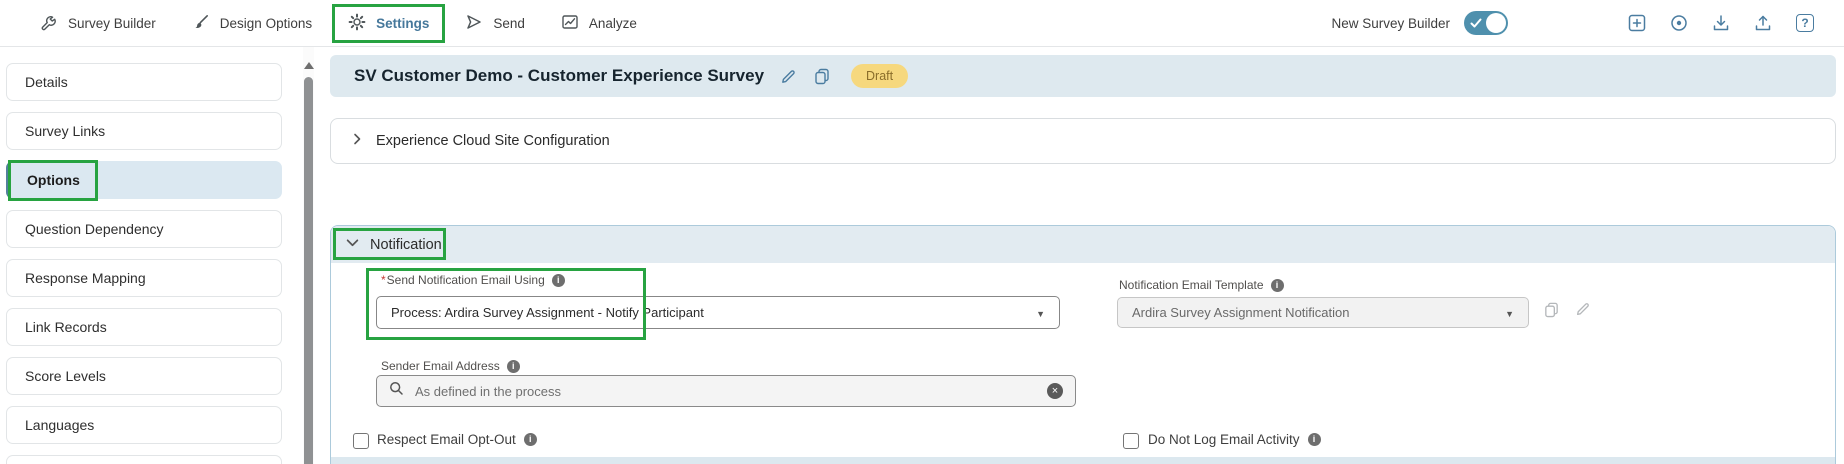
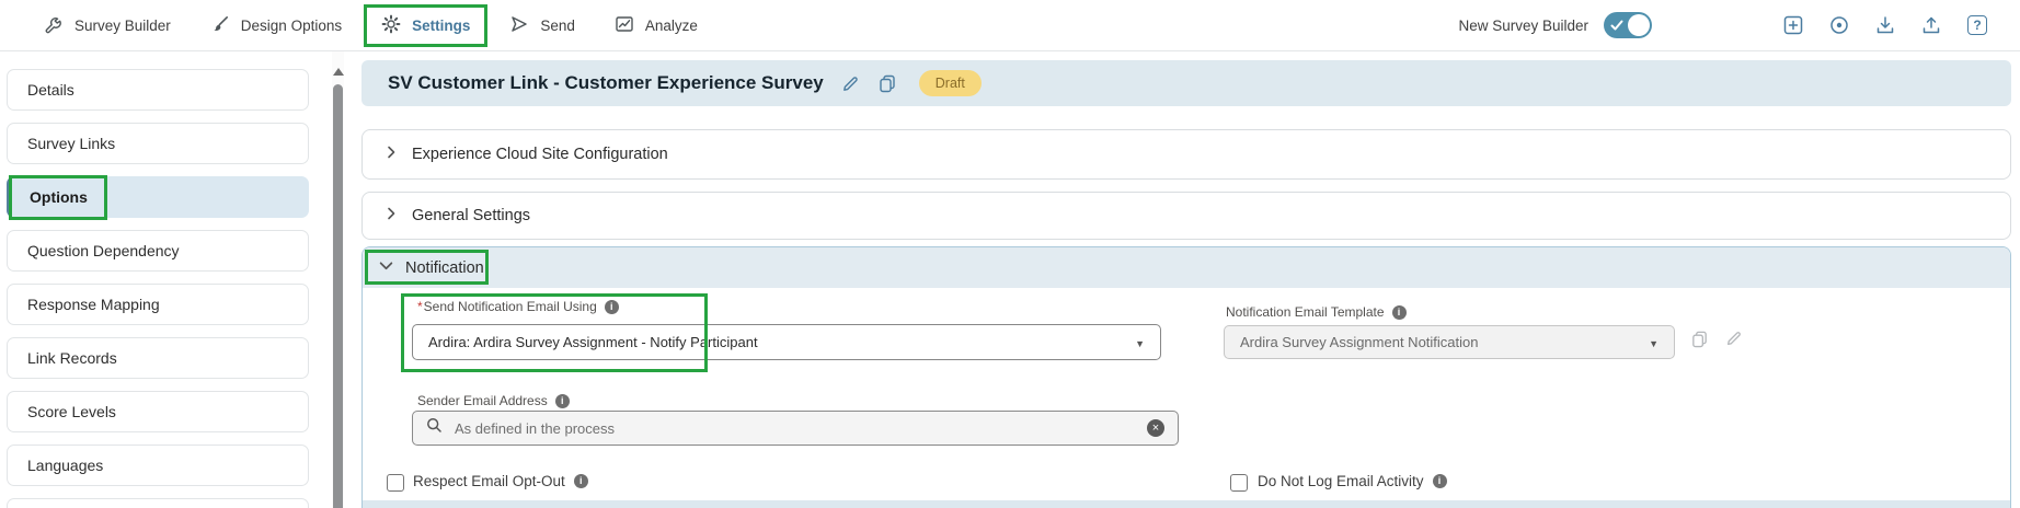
  Survey Builder
  Design Options
  Settings
  Send
  Analyze
  New Survey Builder
  Details
  Survey Links
  Options
  Question Dependency
  Response Mapping
  Link Records
  Score Levels
  Languages
- SV Customer Demo - Customer Experience Survey
+ SV Customer Link - Customer Experience Survey
  Draft
  Experience Cloud Site Configuration
+ General Settings
  Notification
  *Send Notification Email Using
- Process: Ardira Survey Assignment - Notify Participant
+ Ardira: Ardira Survey Assignment - Notify Participant
  Notification Email Template
  Ardira Survey Assignment Notification
  Sender Email Address
  As defined in the process
  Respect Email Opt-Out
  Do Not Log Email Activity
